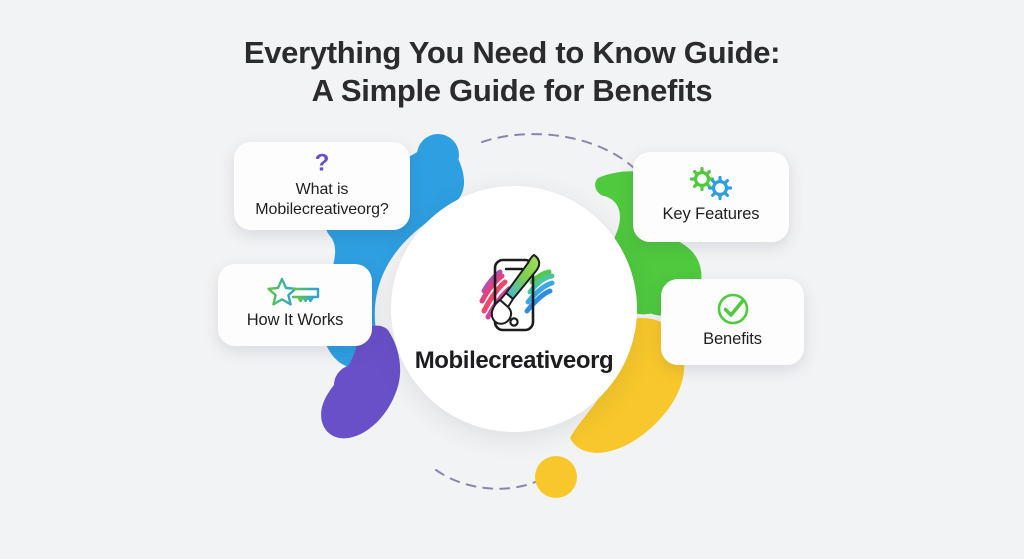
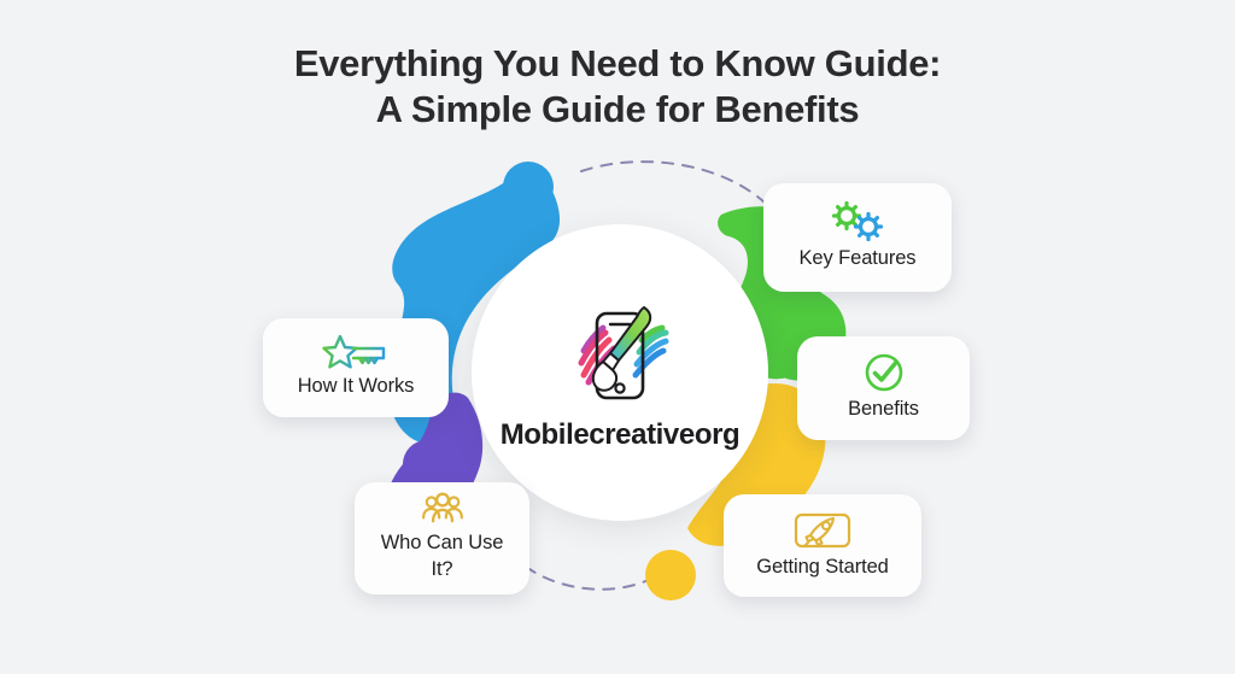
  Everything You Need to Know Guide:
  A Simple Guide for Benefits
  Mobilecreativeorg
- ?
- What is
- Mobilecreativeorg?
  Key Features
  How It Works
  Benefits
+ Who Can Use
+ It?
+ Getting Started
